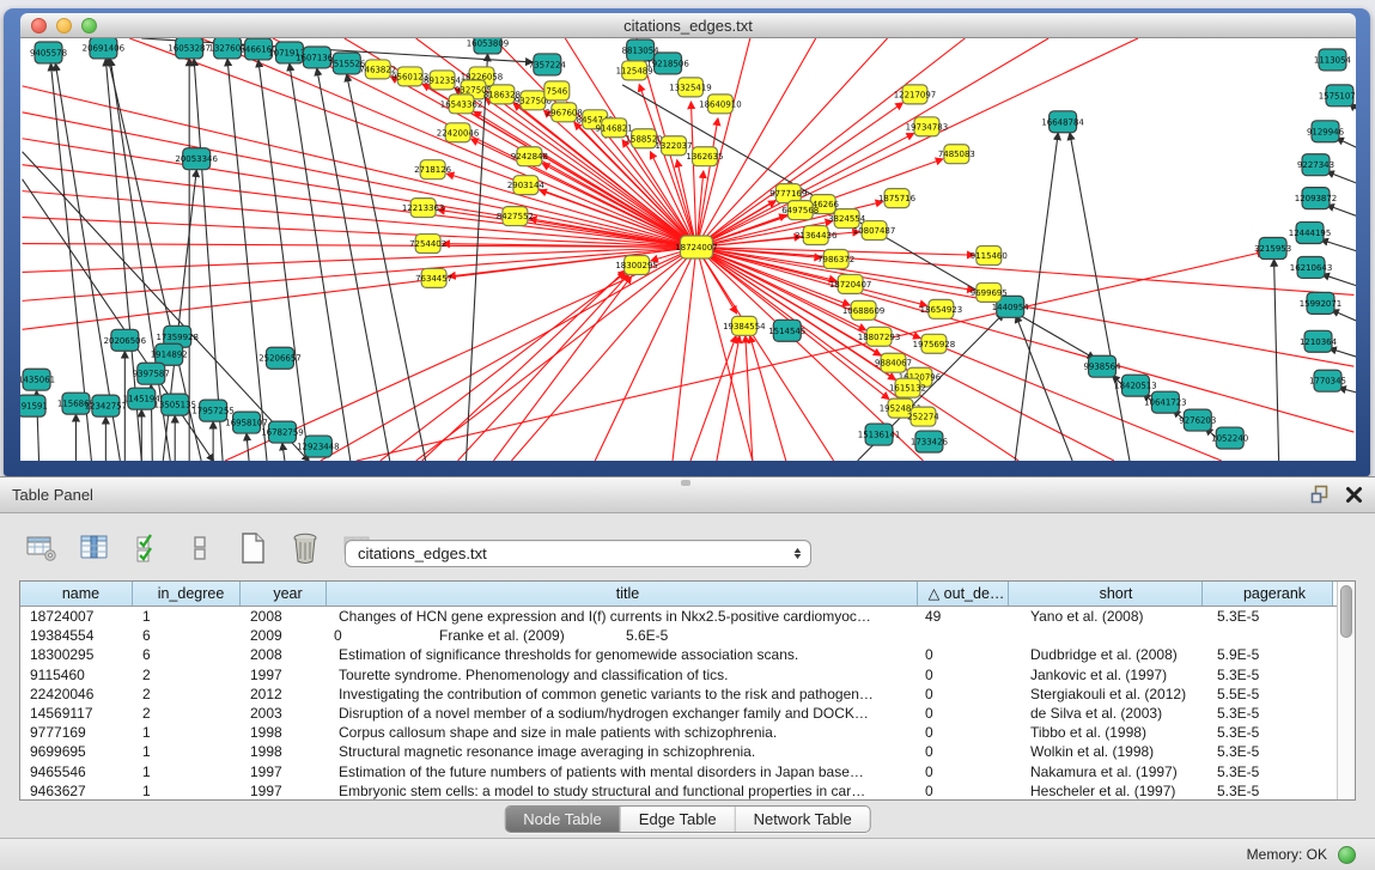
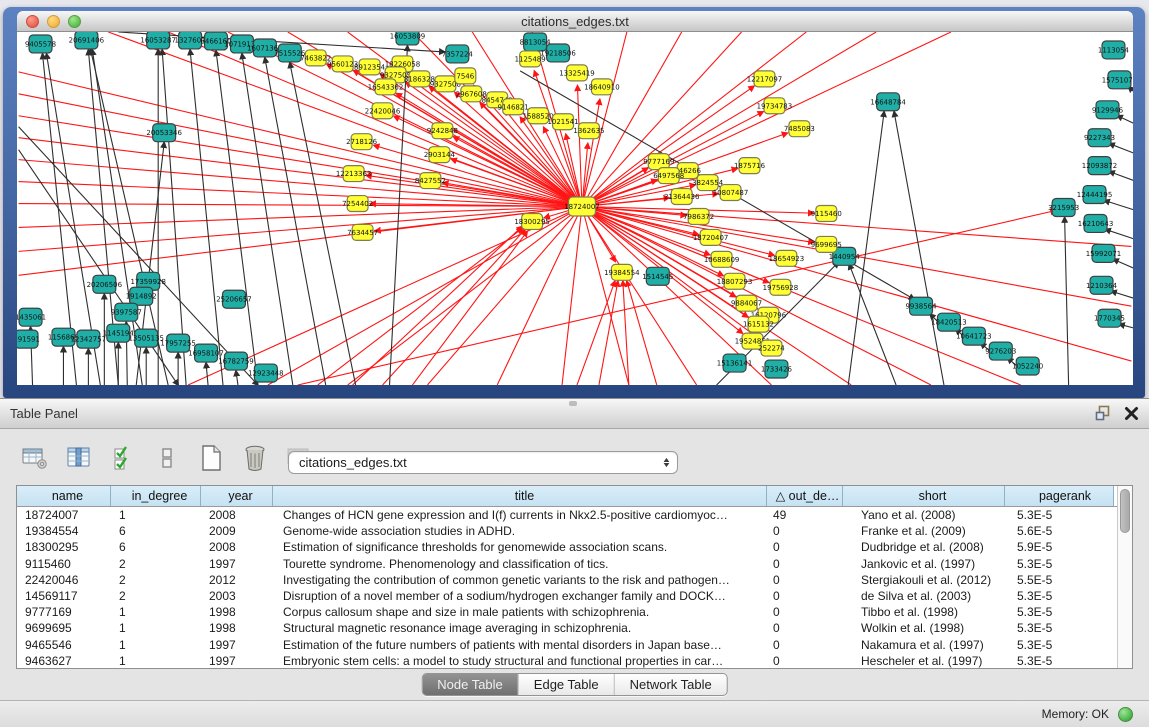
  citations_edges.txt
  9405578
  20691406
  16053287
  1327607
  6466160
  107191
  1607136
  7515526
  16053809
  7357224
  8813054
  19218506
  20053346
  1435061
  91591
  115686
  12342757
  20206506
  17359928
  1914892
  25206657
  9397587
  1145194
  13505135
  17957255
  16958107
  16782759
  12923448
  1514545
  15136141
  1733426
  16648784
  3215953
  9938564
  18420513
  10641723
  9276203
  1052240
  1113054
  1575107
  9129946
  9227343
  12093872
  12444195
  16210643
  1210364
  1770345
  7463822
  9560123
  8912354
  18226058
  932750
  16543362
  22420046
  2718126
  12213363
  7254402
  7634457
  8186328
  932750
  7546
  2967608
  84547
  9146821
  1588520
- 1322037
+ 1021541
  13325419
  18640910
  1125489
  12217097
  19734783
  1875716
  2903144
  8427552
  18300295
  19384554
  9777169
  46266
  6497568
  3824554
  10807487
  21364436
  7986372
  18720407
  10688609
  18807293
  19756928
  9884067
  1615132
  195248
  252274
  9115460
  9699695
  18724007
  Table Panel
  citations_edges.txt
  name
  in_degree
  year
  title
  △ out_de…
  short
  pagerank
  18724007
  1
  2008
  Changes of HCN gene expression and I(f) currents in Nkx2.5-positive cardiomyoc…
  49
  Yano et al. (2008)
  5.3E-5
  19384554
  6
  2009
+ Genome-wide association studies in ADHD.
  0
  Franke et al. (2009)
  5.6E-5
  18300295
  6
  2008
  Estimation of significance thresholds for genomewide association scans.
  0
  Dudbridge et al. (2008)
  5.9E-5
  9115460
  2
  1997
  Tourette syndrome. Phenomenology and classification of tics.
  0
  Jankovic et al. (1997)
  5.3E-5
  22420046
  2
  2012
  Investigating the contribution of common genetic variants to the risk and pathogen…
  0
  Stergiakouli et al. (2012)
  5.5E-5
  14569117
  2
  2003
  Disruption of a novel member of a sodium/hydrogen exchanger family and DOCK…
  0
  de Silva et al. (2003)
  5.3E-5
  9777169
  1
  1998
  Corpus callosum shape and size in male patients with schizophrenia.
  0
  Tibbo et al. (1998)
  5.3E-5
  9699695
  1
  1998
  Structural magnetic resonance image averaging in schizophrenia.
  0
  Wolkin et al. (1998)
  5.3E-5
  9465546
  1
  1997
  Estimation of the future numbers of patients with mental disorders in Japan base…
  0
  Nakamura et al. (1997)
  5.3E-5
  9463627
  1
  1997
  Embryonic stem cells: a model to study structural and functional properties in car…
  0
  Hescheler et al. (1997)
  5.3E-5
  Node Table
  Edge Table
  Network Table
  Memory: OK
